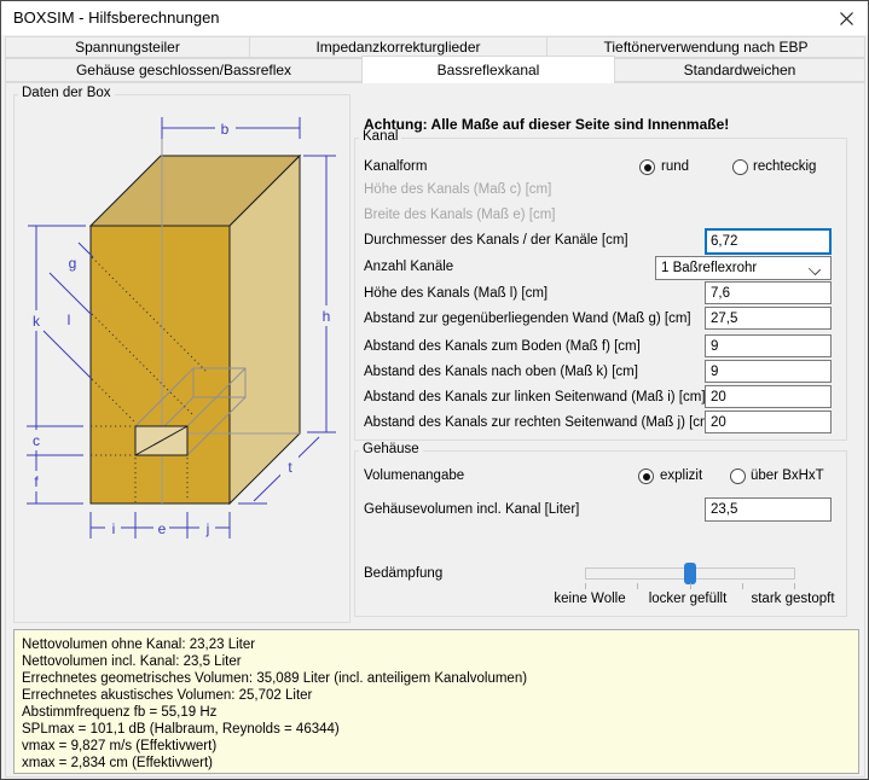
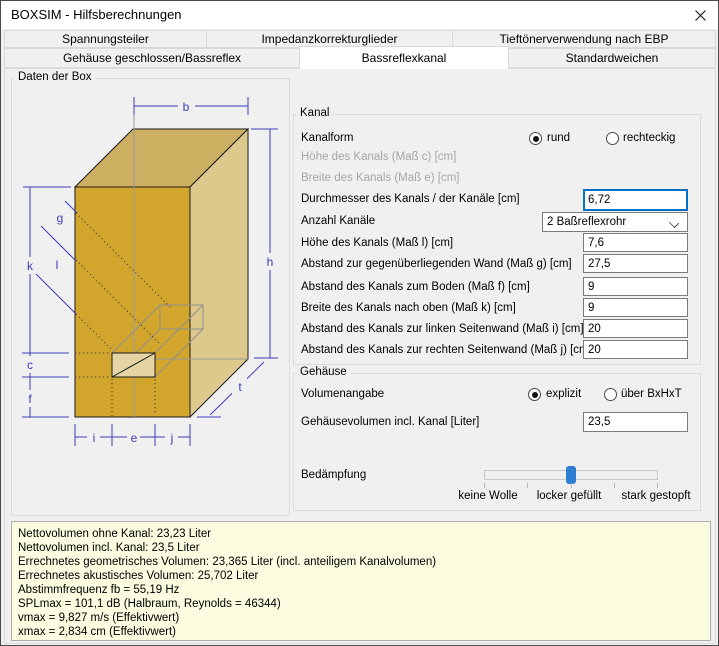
  BOXSIM - Hilfsberechnungen
  Spannungsteiler
  Impedanzkorrekturglieder
  Tieftönerverwendung nach EBP
  Gehäuse geschlossen/Bassreflex
  Bassreflexkanal
  Standardweichen
  Daten der Box
  b
  h
  t
  k
  c
  f
  g
  l
  i
  e
  j
- Achtung: Alle Maße auf dieser Seite sind Innenmaße!
  Kanal
  Kanalform
  rund
  rechteckig
  Höhe des Kanals (Maß c) [cm]
  Breite des Kanals (Maß e) [cm]
  Durchmesser des Kanals / der Kanäle [cm]
  6,72
  Anzahl Kanäle
- 1 Baßreflexrohr
+ 2 Baßreflexrohr
  Höhe des Kanals (Maß l) [cm]
  7,6
  Abstand zur gegenüberliegenden Wand (Maß g) [cm]
  27,5
  Abstand des Kanals zum Boden (Maß f) [cm]
  9
- Abstand des Kanals nach oben (Maß k) [cm]
+ Breite des Kanals nach oben (Maß k) [cm]
  9
  Abstand des Kanals zur linken Seitenwand (Maß i) [cm]
  20
  Abstand des Kanals zur rechten Seitenwand (Maß j) [c
  20
  Gehäuse
  Volumenangabe
  explizit
  über BxHxT
  Gehäusevolumen incl. Kanal [Liter]
  23,5
  Bedämpfung
  keine Wolle
  locker gefüllt
  stark gestopft
  Nettovolumen ohne Kanal: 23,23 Liter
  Nettovolumen incl. Kanal: 23,5 Liter
- Errechnetes geometrisches Volumen: 35,089 Liter (incl. anteiligem Kanalvolumen)
+ Errechnetes geometrisches Volumen: 23,365 Liter (incl. anteiligem Kanalvolumen)
  Errechnetes akustisches Volumen: 25,702 Liter
  Abstimmfrequenz fb = 55,19 Hz
  SPLmax = 101,1 dB (Halbraum, Reynolds = 46344)
  vmax = 9,827 m/s (Effektivwert)
  xmax = 2,834 cm (Effektivwert)
